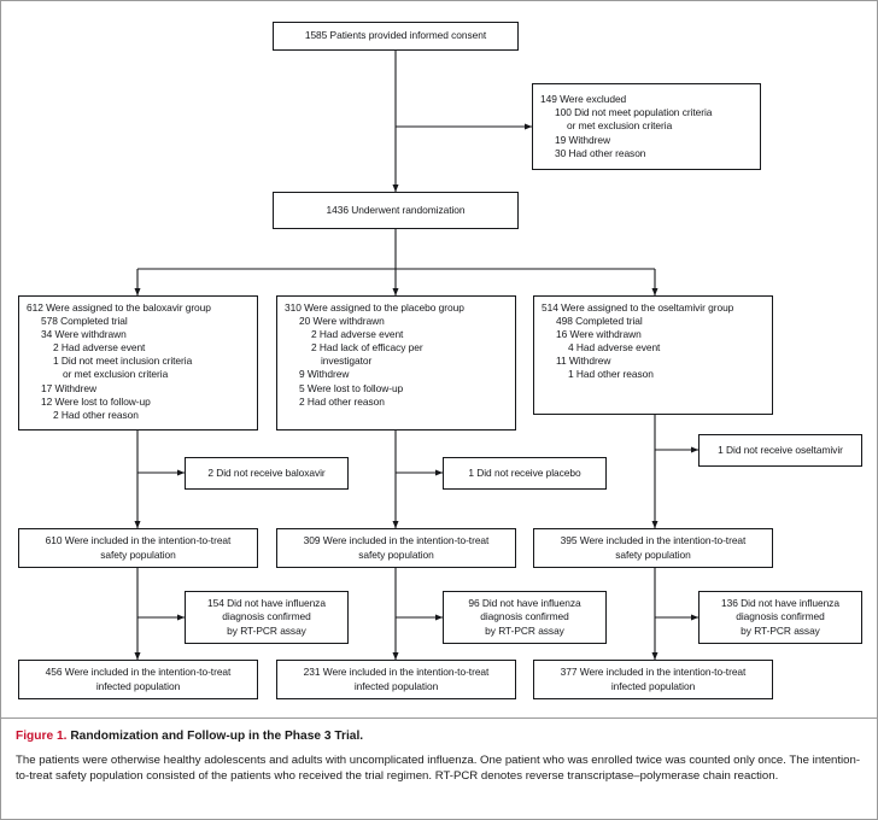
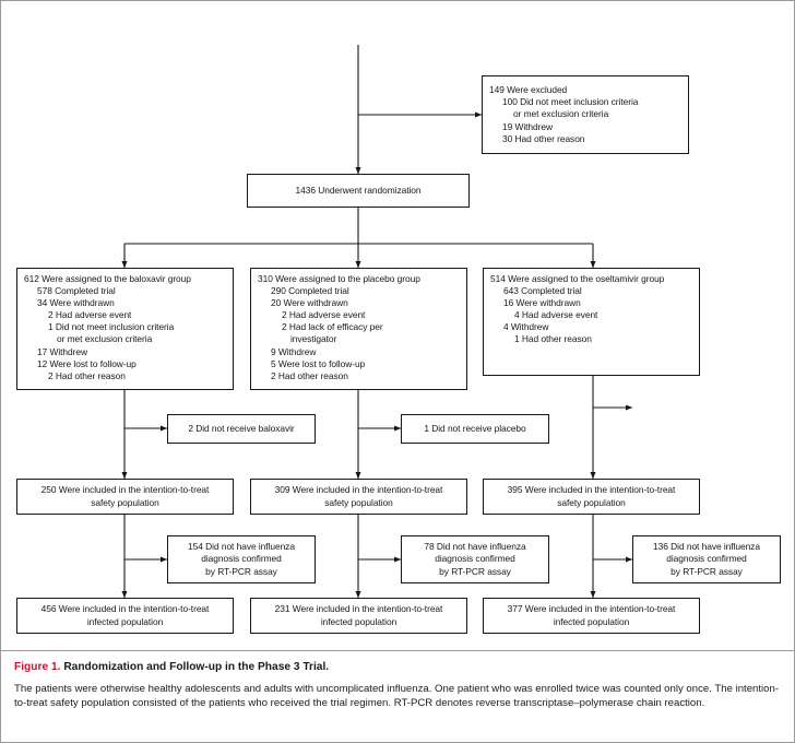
- 1585 Patients provided informed consent
  149 Were excluded
- 100 Did not meet population criteria
+ 100 Did not meet inclusion criteria
  or met exclusion criteria
  19 Withdrew
  30 Had other reason
  1436 Underwent randomization
  612 Were assigned to the baloxavir group
  578 Completed trial
  34 Were withdrawn
  2 Had adverse event
  1 Did not meet inclusion criteria
  or met exclusion criteria
  17 Withdrew
  12 Were lost to follow-up
  2 Had other reason
  310 Were assigned to the placebo group
+ 290 Completed trial
  20 Were withdrawn
  2 Had adverse event
  2 Had lack of efficacy per
  investigator
  9 Withdrew
  5 Were lost to follow-up
  2 Had other reason
  514 Were assigned to the oseltamivir group
- 498 Completed trial
+ 643 Completed trial
  16 Were withdrawn
  4 Had adverse event
- 11 Withdrew
+ 4 Withdrew
  1 Had other reason
  2 Did not receive baloxavir
  1 Did not receive placebo
- 1 Did not receive oseltamivir
- 610 Were included in the intention-to-treat
+ 250 Were included in the intention-to-treat
  safety population
  309 Were included in the intention-to-treat
  safety population
  395 Were included in the intention-to-treat
  safety population
  154 Did not have influenza
  diagnosis confirmed
  by RT-PCR assay
- 96 Did not have influenza
+ 78 Did not have influenza
  diagnosis confirmed
  by RT-PCR assay
  136 Did not have influenza
  diagnosis confirmed
  by RT-PCR assay
  456 Were included in the intention-to-treat
  infected population
  231 Were included in the intention-to-treat
  infected population
  377 Were included in the intention-to-treat
  infected population
  Figure 1. Randomization and Follow-up in the Phase 3 Trial.
  The patients were otherwise healthy adolescents and adults with uncomplicated influenza. One patient who was enrolled twice was counted only once. The intention-to-treat safety population consisted of the patients who received the trial regimen. RT-PCR denotes reverse transcriptase–polymerase chain reaction.
